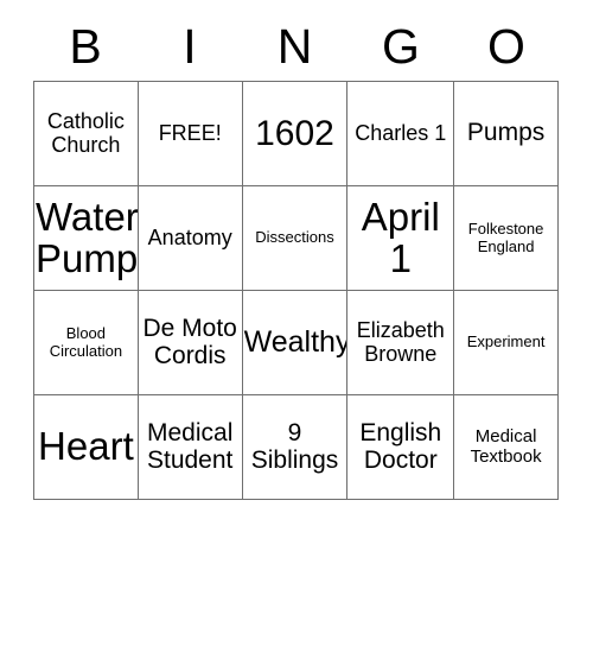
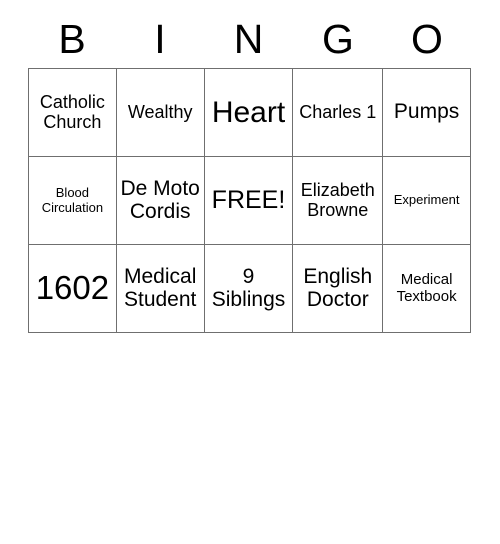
  B
  I
  N
  G
  O
  Catholic Church
- FREE!
+ Wealthy
- 1602
+ Heart
  Charles 1
  Pumps
- Water Pump
- Anatomy
- Dissections
- April 1
- Folkestone England
  Blood Circulation
  De Moto Cordis
- Wealthy
+ FREE!
  Elizabeth Browne
  Experiment
- Heart
+ 1602
  Medical Student
  9 Siblings
  English Doctor
  Medical Textbook
